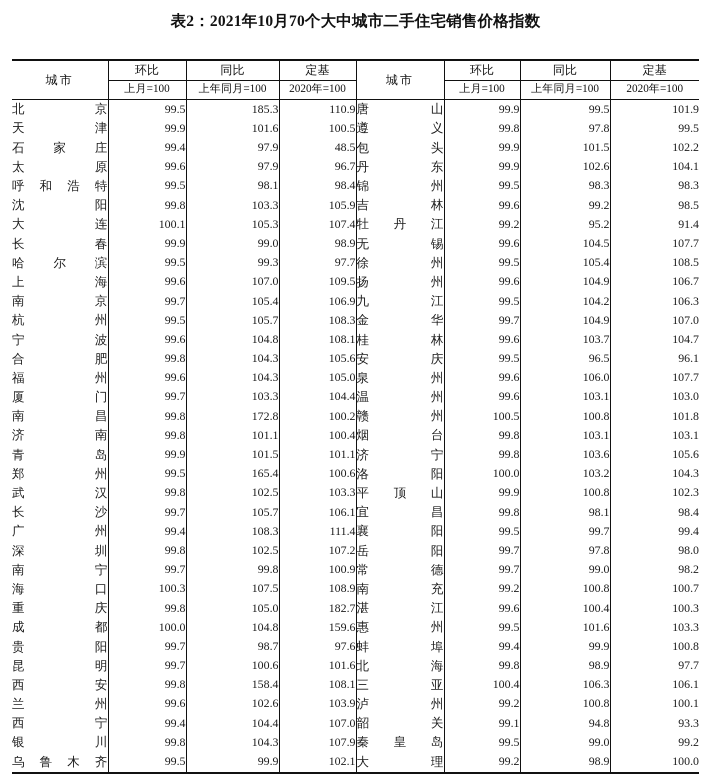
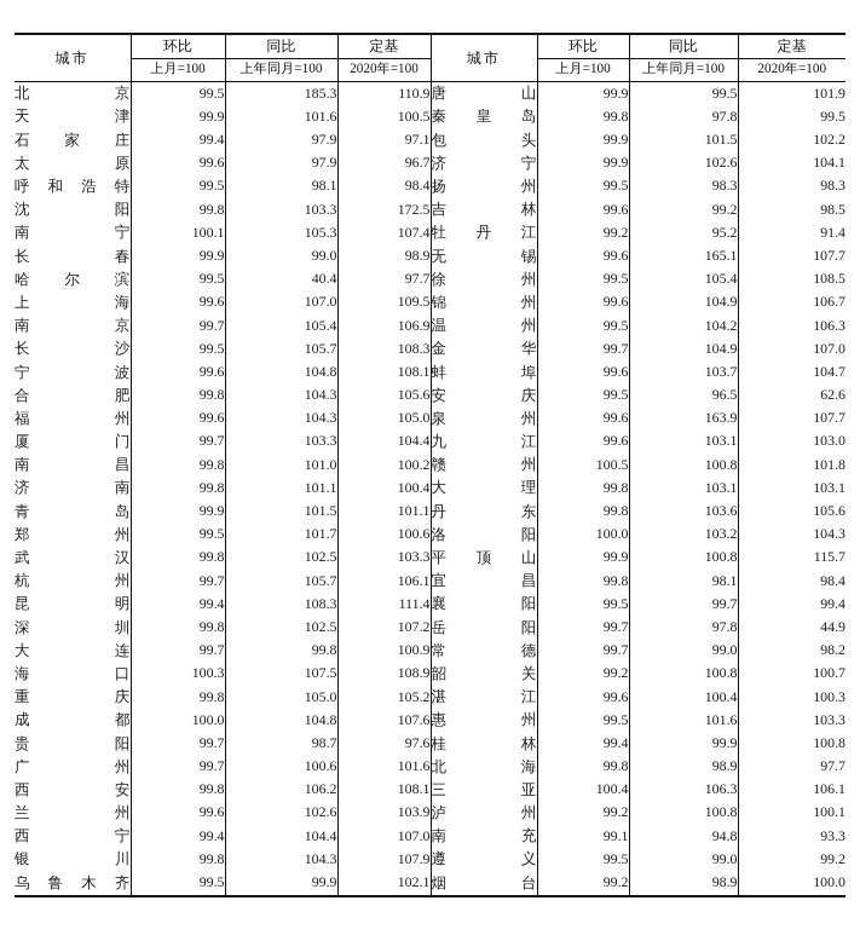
- 表2：2021年10月70个大中城市二手住宅销售价格指数
  城市	环比	同比	定基	城市	环比	同比	定基
  上月=100	上年同月=100	2020年=100	上月=100	上年同月=100	2020年=100
  北京	99.5	185.3	110.9	唐山	99.9	99.5	101.9
- 天津	99.9	101.6	100.5	遵义	99.8	97.8	99.5
+ 天津	99.9	101.6	100.5	秦皇岛	99.8	97.8	99.5
- 石家庄	99.4	97.9	48.5	包头	99.9	101.5	102.2
+ 石家庄	99.4	97.9	97.1	包头	99.9	101.5	102.2
- 太原	99.6	97.9	96.7	丹东	99.9	102.6	104.1
+ 太原	99.6	97.9	96.7	济宁	99.9	102.6	104.1
- 呼和浩特	99.5	98.1	98.4	锦州	99.5	98.3	98.3
+ 呼和浩特	99.5	98.1	98.4	扬州	99.5	98.3	98.3
- 沈阳	99.8	103.3	105.9	吉林	99.6	99.2	98.5
+ 沈阳	99.8	103.3	172.5	吉林	99.6	99.2	98.5
- 大连	100.1	105.3	107.4	牡丹江	99.2	95.2	91.4
+ 南宁	100.1	105.3	107.4	牡丹江	99.2	95.2	91.4
- 长春	99.9	99.0	98.9	无锡	99.6	104.5	107.7
+ 长春	99.9	99.0	98.9	无锡	99.6	165.1	107.7
- 哈尔滨	99.5	99.3	97.7	徐州	99.5	105.4	108.5
+ 哈尔滨	99.5	40.4	97.7	徐州	99.5	105.4	108.5
- 上海	99.6	107.0	109.5	扬州	99.6	104.9	106.7
+ 上海	99.6	107.0	109.5	锦州	99.6	104.9	106.7
- 南京	99.7	105.4	106.9	九江	99.5	104.2	106.3
+ 南京	99.7	105.4	106.9	温州	99.5	104.2	106.3
- 杭州	99.5	105.7	108.3	金华	99.7	104.9	107.0
+ 长沙	99.5	105.7	108.3	金华	99.7	104.9	107.0
- 宁波	99.6	104.8	108.1	桂林	99.6	103.7	104.7
+ 宁波	99.6	104.8	108.1	蚌埠	99.6	103.7	104.7
- 合肥	99.8	104.3	105.6	安庆	99.5	96.5	96.1
+ 合肥	99.8	104.3	105.6	安庆	99.5	96.5	62.6
- 福州	99.6	104.3	105.0	泉州	99.6	106.0	107.7
+ 福州	99.6	104.3	105.0	泉州	99.6	163.9	107.7
- 厦门	99.7	103.3	104.4	温州	99.6	103.1	103.0
+ 厦门	99.7	103.3	104.4	九江	99.6	103.1	103.0
- 南昌	99.8	172.8	100.2	赣州	100.5	100.8	101.8
+ 南昌	99.8	101.0	100.2	赣州	100.5	100.8	101.8
- 济南	99.8	101.1	100.4	烟台	99.8	103.1	103.1
+ 济南	99.8	101.1	100.4	大理	99.8	103.1	103.1
- 青岛	99.9	101.5	101.1	济宁	99.8	103.6	105.6
+ 青岛	99.9	101.5	101.1	丹东	99.8	103.6	105.6
- 郑州	99.5	165.4	100.6	洛阳	100.0	103.2	104.3
+ 郑州	99.5	101.7	100.6	洛阳	100.0	103.2	104.3
- 武汉	99.8	102.5	103.3	平顶山	99.9	100.8	102.3
+ 武汉	99.8	102.5	103.3	平顶山	99.9	100.8	115.7
- 长沙	99.7	105.7	106.1	宜昌	99.8	98.1	98.4
+ 杭州	99.7	105.7	106.1	宜昌	99.8	98.1	98.4
- 广州	99.4	108.3	111.4	襄阳	99.5	99.7	99.4
+ 昆明	99.4	108.3	111.4	襄阳	99.5	99.7	99.4
- 深圳	99.8	102.5	107.2	岳阳	99.7	97.8	98.0
+ 深圳	99.8	102.5	107.2	岳阳	99.7	97.8	44.9
- 南宁	99.7	99.8	100.9	常德	99.7	99.0	98.2
+ 大连	99.7	99.8	100.9	常德	99.7	99.0	98.2
- 海口	100.3	107.5	108.9	南充	99.2	100.8	100.7
+ 海口	100.3	107.5	108.9	韶关	99.2	100.8	100.7
- 重庆	99.8	105.0	182.7	湛江	99.6	100.4	100.3
+ 重庆	99.8	105.0	105.2	湛江	99.6	100.4	100.3
- 成都	100.0	104.8	159.6	惠州	99.5	101.6	103.3
+ 成都	100.0	104.8	107.6	惠州	99.5	101.6	103.3
- 贵阳	99.7	98.7	97.6	蚌埠	99.4	99.9	100.8
+ 贵阳	99.7	98.7	97.6	桂林	99.4	99.9	100.8
- 昆明	99.7	100.6	101.6	北海	99.8	98.9	97.7
+ 广州	99.7	100.6	101.6	北海	99.8	98.9	97.7
- 西安	99.8	158.4	108.1	三亚	100.4	106.3	106.1
+ 西安	99.8	106.2	108.1	三亚	100.4	106.3	106.1
  兰州	99.6	102.6	103.9	泸州	99.2	100.8	100.1
- 西宁	99.4	104.4	107.0	韶关	99.1	94.8	93.3
+ 西宁	99.4	104.4	107.0	南充	99.1	94.8	93.3
- 银川	99.8	104.3	107.9	秦皇岛	99.5	99.0	99.2
+ 银川	99.8	104.3	107.9	遵义	99.5	99.0	99.2
- 乌鲁木齐	99.5	99.9	102.1	大理	99.2	98.9	100.0
+ 乌鲁木齐	99.5	99.9	102.1	烟台	99.2	98.9	100.0
